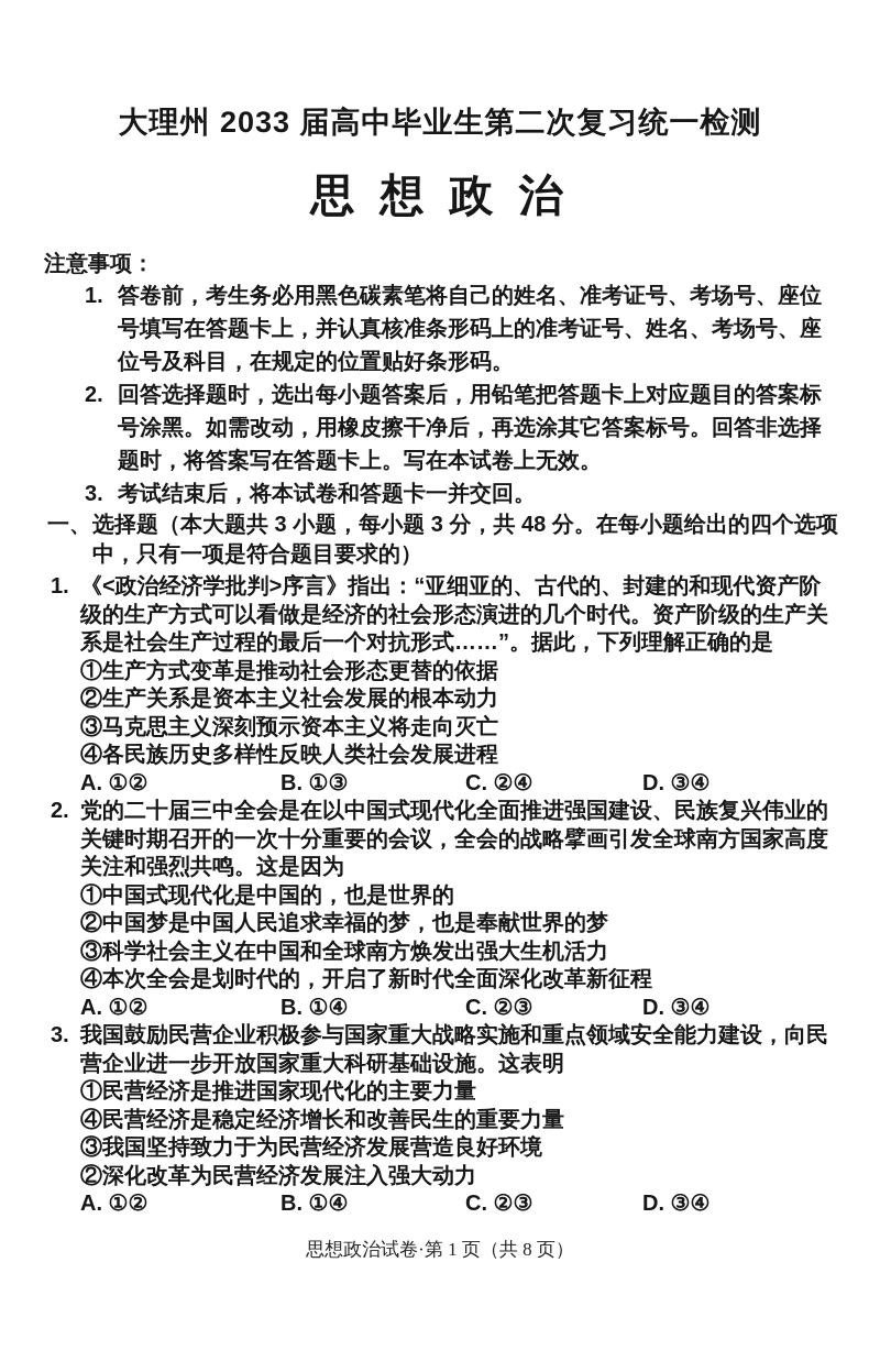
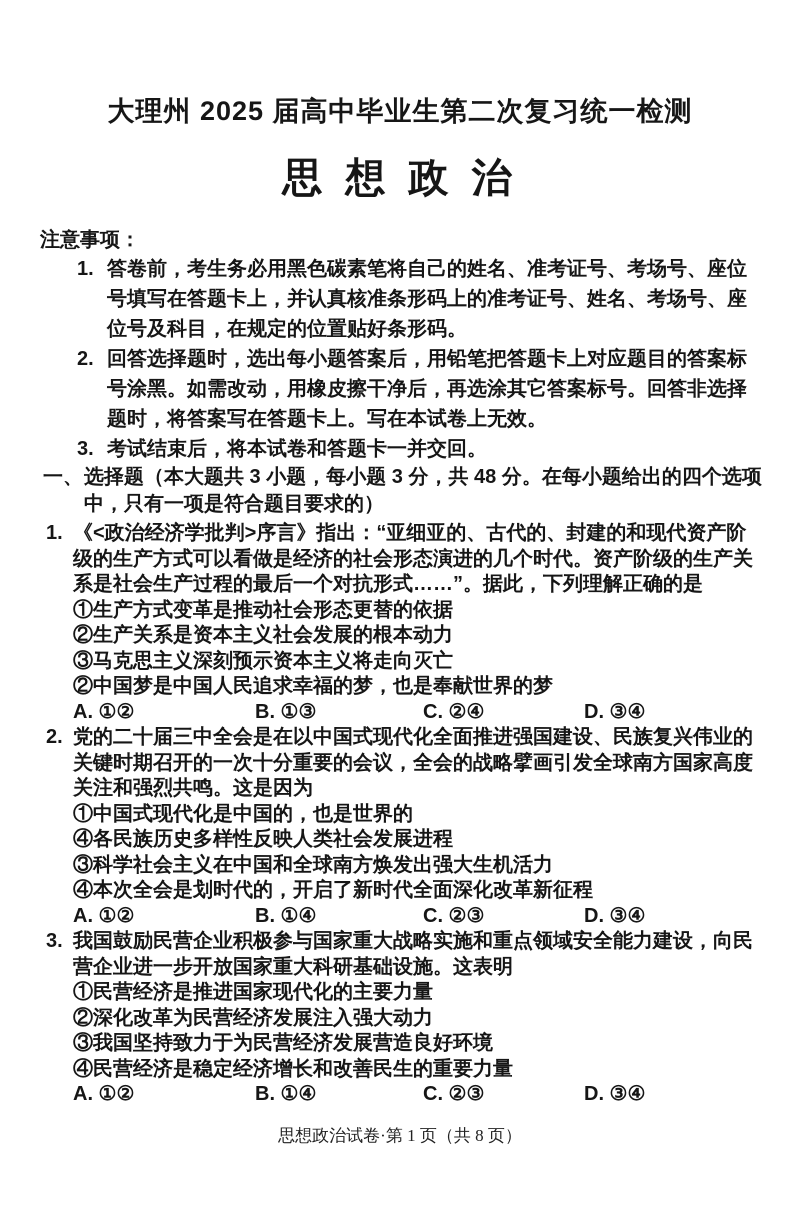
- 大理州 2033 届高中毕业生第二次复习统一检测
+ 大理州 2025 届高中毕业生第二次复习统一检测
  思 想 政 治
  注意事项：
  1.
  答卷前，考生务必用黑色碳素笔将自己的姓名、准考证号、考场号、座位号填写在答题卡上，并认真核准条形码上的准考证号、姓名、考场号、座位号及科目，在规定的位置贴好条形码。
  2.
  回答选择题时，选出每小题答案后，用铅笔把答题卡上对应题目的答案标号涂黑。如需改动，用橡皮擦干净后，再选涂其它答案标号。回答非选择题时，将答案写在答题卡上。写在本试卷上无效。
  3.
  考试结束后，将本试卷和答题卡一并交回。
  一、
  选择题（本大题共 3 小题，每小题 3 分，共 48 分。在每小题给出的四个选项中，只有一项是符合题目要求的）
  1.
  《<政治经济学批判>序言》指出：“亚细亚的、古代的、封建的和现代资产阶级的生产方式可以看做是经济的社会形态演进的几个时代。资产阶级的生产关系是社会生产过程的最后一个对抗形式……”。据此，下列理解正确的是
  ①生产方式变革是推动社会形态更替的依据
  ②生产关系是资本主义社会发展的根本动力
  ③马克思主义深刻预示资本主义将走向灭亡
- ④各民族历史多样性反映人类社会发展进程
+ ②中国梦是中国人民追求幸福的梦，也是奉献世界的梦
  A. ①②
  B. ①③
  C. ②④
  D. ③④
  2.
  党的二十届三中全会是在以中国式现代化全面推进强国建设、民族复兴伟业的关键时期召开的一次十分重要的会议，全会的战略擘画引发全球南方国家高度关注和强烈共鸣。这是因为
  ①中国式现代化是中国的，也是世界的
- ②中国梦是中国人民追求幸福的梦，也是奉献世界的梦
+ ④各民族历史多样性反映人类社会发展进程
  ③科学社会主义在中国和全球南方焕发出强大生机活力
  ④本次全会是划时代的，开启了新时代全面深化改革新征程
  A. ①②
  B. ①④
  C. ②③
  D. ③④
  3.
  我国鼓励民营企业积极参与国家重大战略实施和重点领域安全能力建设，向民营企业进一步开放国家重大科研基础设施。这表明
  ①民营经济是推进国家现代化的主要力量
- ④民营经济是稳定经济增长和改善民生的重要力量
+ ②深化改革为民营经济发展注入强大动力
  ③我国坚持致力于为民营经济发展营造良好环境
- ②深化改革为民营经济发展注入强大动力
+ ④民营经济是稳定经济增长和改善民生的重要力量
  A. ①②
  B. ①④
  C. ②③
  D. ③④
  思想政治试卷·第 1 页（共 8 页）
